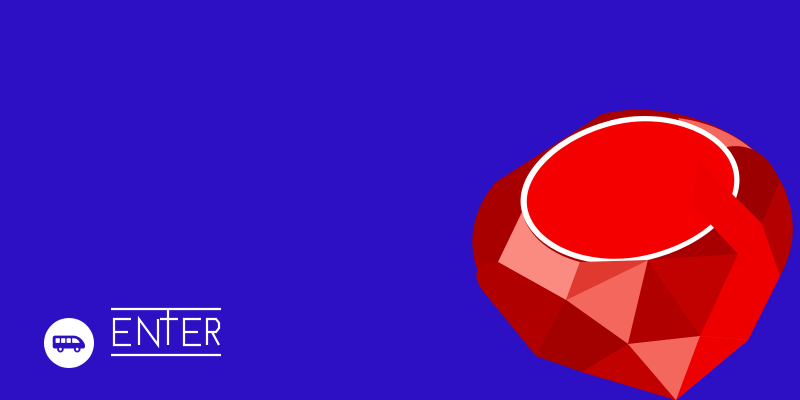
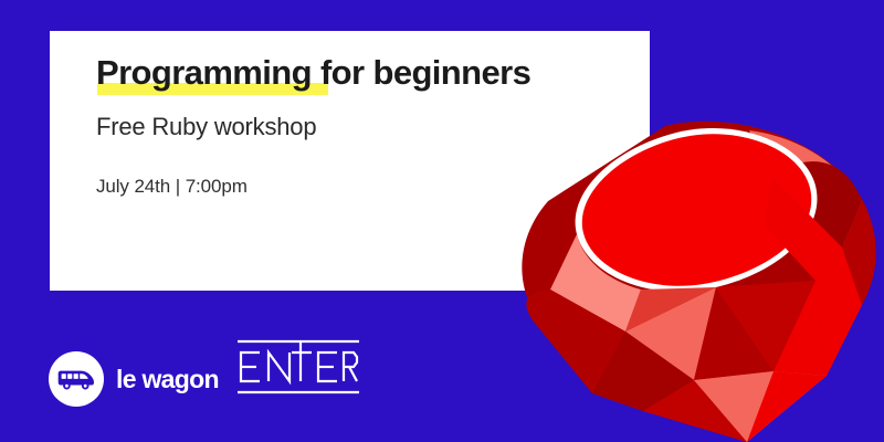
+ Programming for beginners
+ Free Ruby workshop
+ July 24th | 7:00pm
+ le wagon
